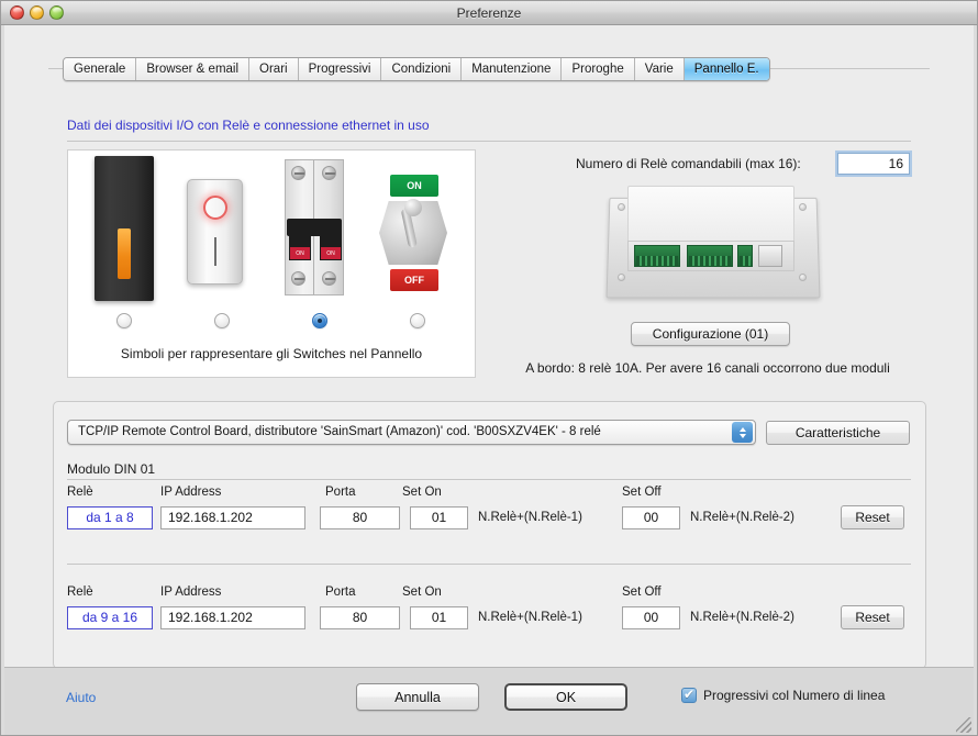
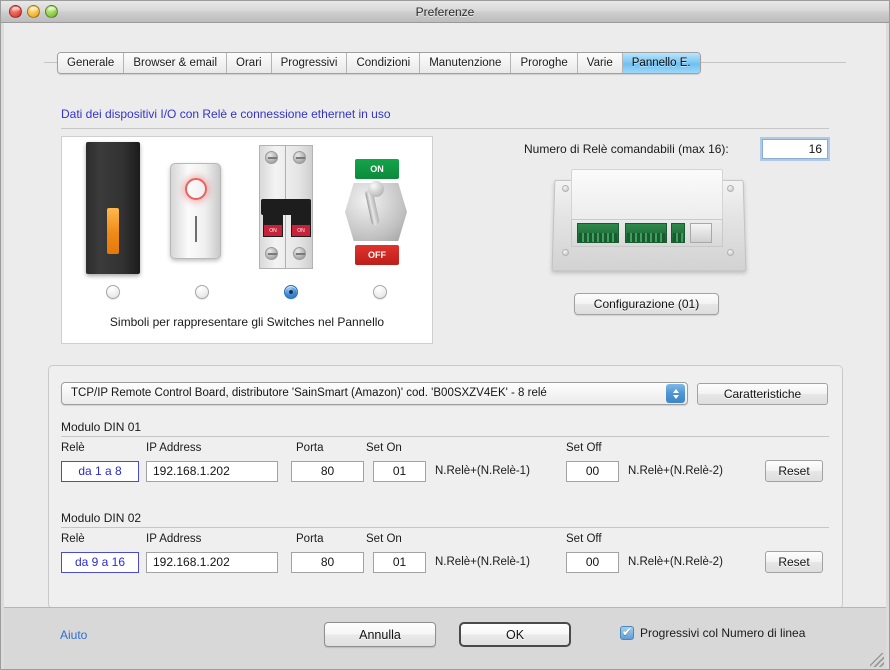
  Preferenze
  Generale
  Browser & email
  Orari
  Progressivi
  Condizioni
  Manutenzione
  Proroghe
  Varie
  Pannello E.
  Dati dei dispositivi I/O con Relè e connessione ethernet in uso
  ON
  OFF
  Simboli per rappresentare gli Switches nel Pannello
  Numero di Relè comandabili (max 16):
  16
  Configurazione (01)
- A bordo: 8 relè 10A. Per avere 16 canali occorrono due moduli
  TCP/IP Remote Control Board, distributore 'SainSmart (Amazon)' cod. 'B00SXZV4EK' - 8 relé
  Caratteristiche
  Modulo DIN 01
  Relè
  IP Address
  Porta
  Set On
  Set Off
  da 1 a 8
  192.168.1.202
  80
  01
  N.Relè+(N.Relè-1)
  00
  N.Relè+(N.Relè-2)
  Reset
+ Modulo DIN 02
  Relè
  IP Address
  Porta
  Set On
  Set Off
  da 9 a 16
  192.168.1.202
  80
  01
  N.Relè+(N.Relè-1)
  00
  N.Relè+(N.Relè-2)
  Reset
  Aiuto
  Annulla
  OK
  Progressivi col Numero di linea
